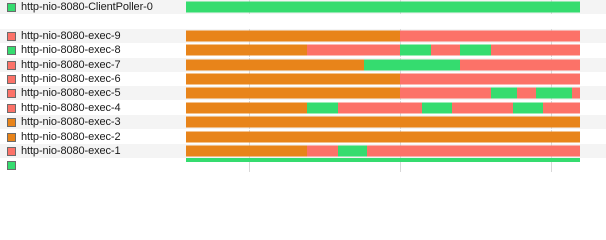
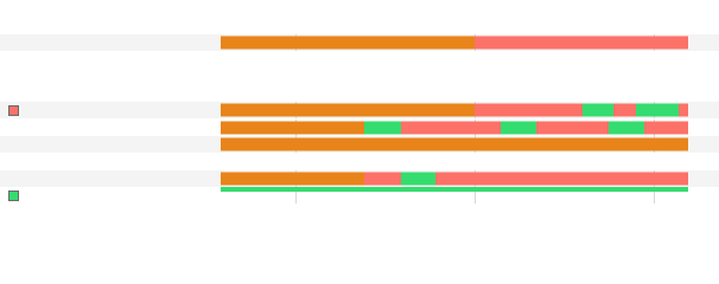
- http-nio-8080-ClientPoller-0
- http-nio-8080-exec-9
- http-nio-8080-exec-8
- http-nio-8080-exec-7
- http-nio-8080-exec-6
- http-nio-8080-exec-5
- http-nio-8080-exec-4
- http-nio-8080-exec-3
- http-nio-8080-exec-2
- http-nio-8080-exec-1
